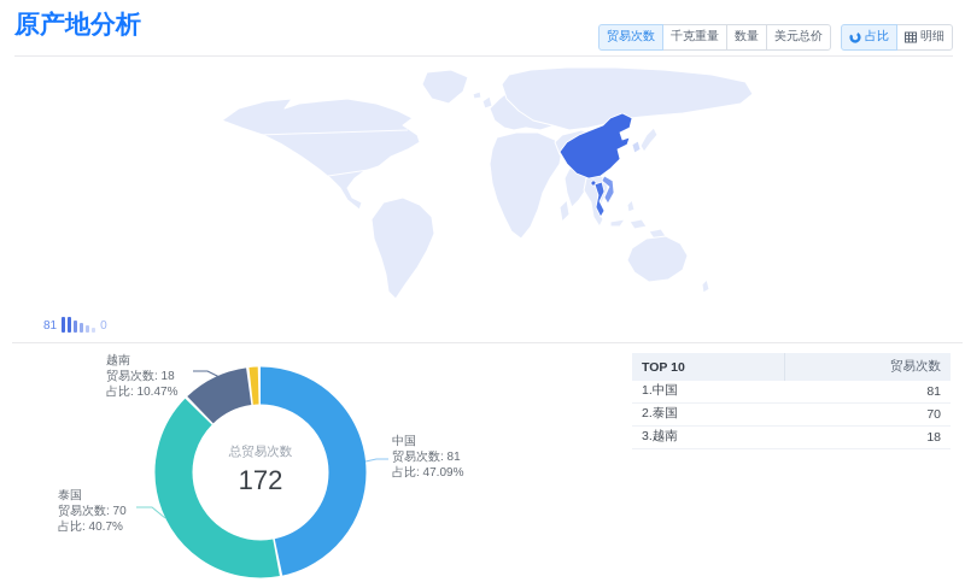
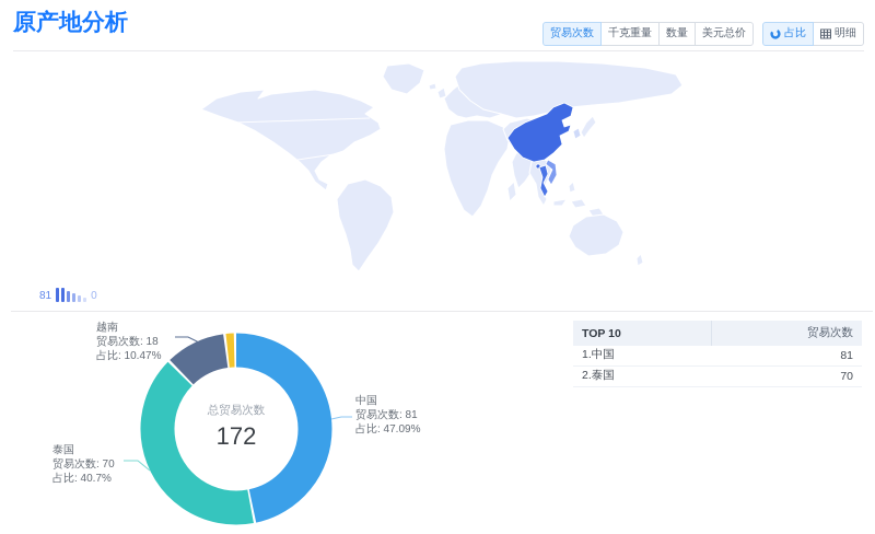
  原产地分析
  贸易次数
  千克重量
  数量
  美元总价
  占比
  明细
  81
  0
  总贸易次数
  172
  越南
  贸易次数: 18
  占比: 10.47%
  中国
  贸易次数: 81
  占比: 47.09%
  泰国
  贸易次数: 70
  占比: 40.7%
  TOP 10
  贸易次数
  1.中国
  81
  2.泰国
  70
- 3.越南
- 18
